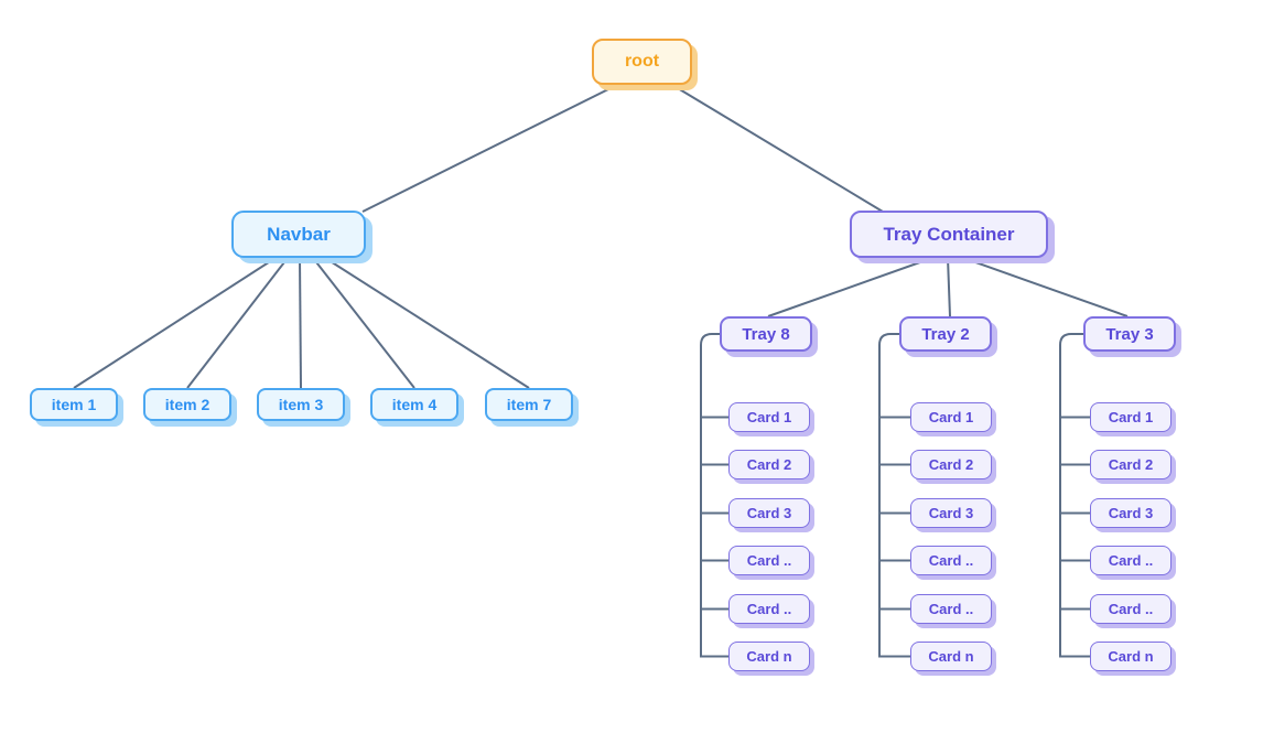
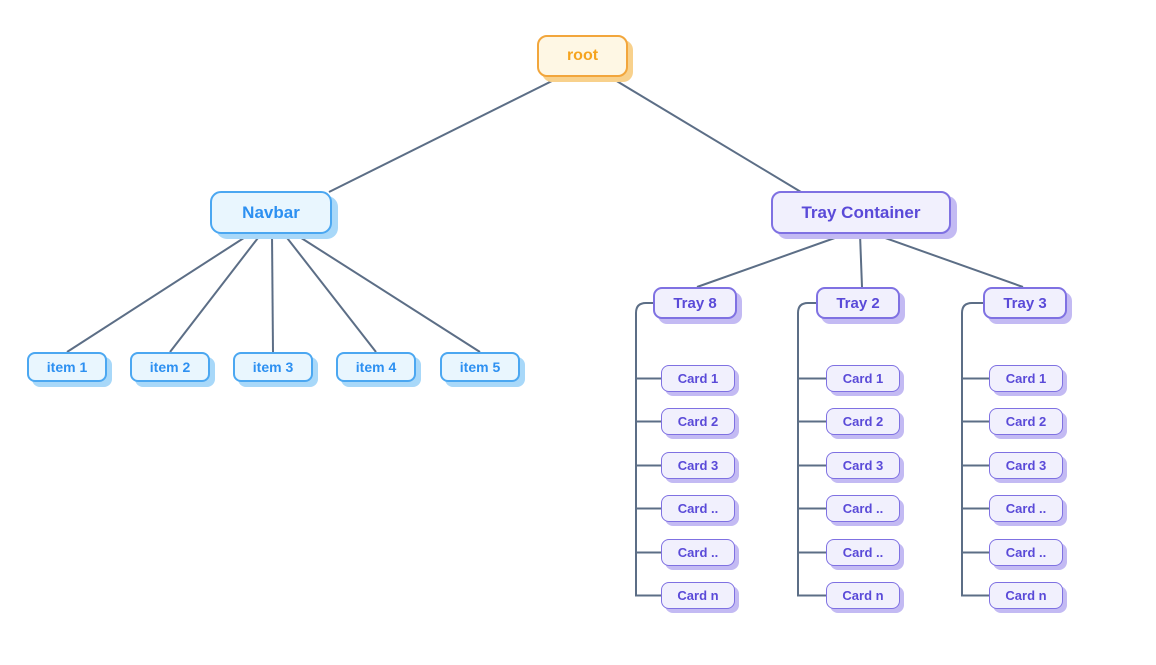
  root
  Navbar
  Tray Container
  item 1
  item 2
  item 3
  item 4
- item 7
+ item 5
  Tray 8
  Tray 2
  Tray 3
  Card 1
  Card 2
  Card 3
  Card ..
  Card ..
  Card n
  Card 1
  Card 2
  Card 3
  Card ..
  Card ..
  Card n
  Card 1
  Card 2
  Card 3
  Card ..
  Card ..
  Card n
